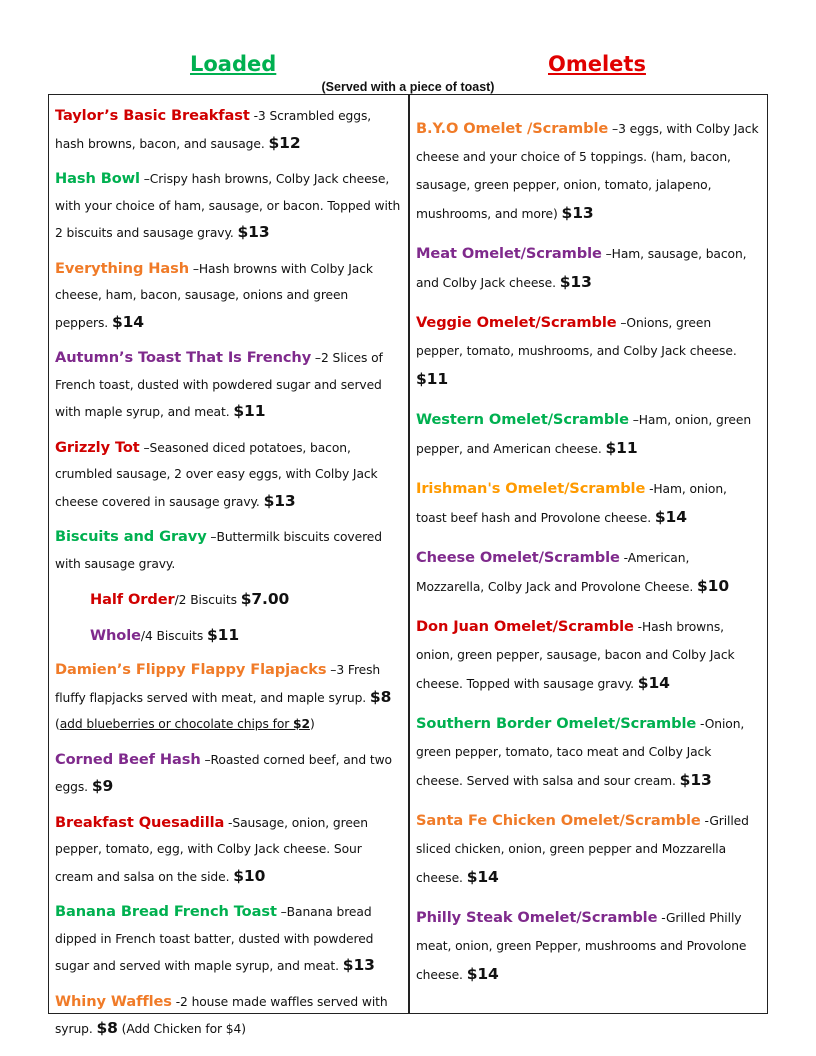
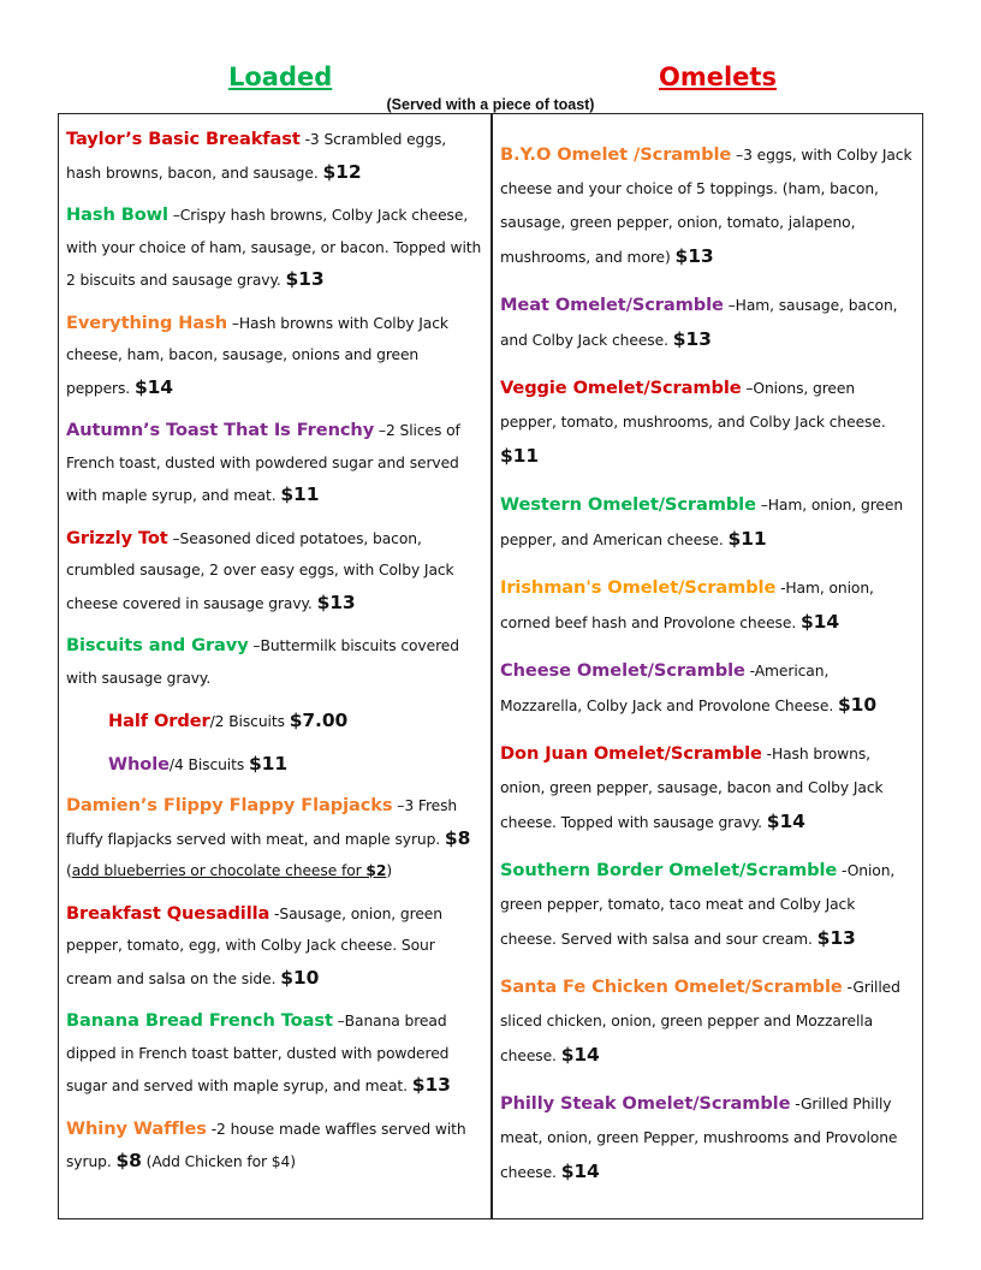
  Loaded
  Omelets
  (Served with a piece of toast)
  Taylor’s Basic Breakfast -3 Scrambled eggs, hash browns, bacon, and sausage. $12
  Hash Bowl –Crispy hash browns, Colby Jack cheese, with your choice of ham, sausage, or bacon. Topped with 2 biscuits and sausage gravy. $13
  Everything Hash –Hash browns with Colby Jack cheese, ham, bacon, sausage, onions and green peppers. $14
  Autumn’s Toast That Is Frenchy –2 Slices of French toast, dusted with powdered sugar and served with maple syrup, and meat. $11
  Grizzly Tot –Seasoned diced potatoes, bacon, crumbled sausage, 2 over easy eggs, with Colby Jack cheese covered in sausage gravy. $13
  Biscuits and Gravy –Buttermilk biscuits covered with sausage gravy.
  Half Order/2 Biscuits $7.00
  Whole/4 Biscuits $11
- Damien’s Flippy Flappy Flapjacks –3 Fresh fluffy flapjacks served with meat, and maple syrup. $8 (add blueberries or chocolate chips for $2)
+ Damien’s Flippy Flappy Flapjacks –3 Fresh fluffy flapjacks served with meat, and maple syrup. $8 (add blueberries or chocolate cheese for $2)
- Corned Beef Hash –Roasted corned beef, and two eggs. $9
  Breakfast Quesadilla -Sausage, onion, green pepper, tomato, egg, with Colby Jack cheese. Sour cream and salsa on the side. $10
  Banana Bread French Toast –Banana bread dipped in French toast batter, dusted with powdered sugar and served with maple syrup, and meat. $13
  Whiny Waffles -2 house made waffles served with syrup. $8 (Add Chicken for $4)
  B.Y.O Omelet /Scramble –3 eggs, with Colby Jack cheese and your choice of 5 toppings. (ham, bacon, sausage, green pepper, onion, tomato, jalapeno, mushrooms, and more) $13
  Meat Omelet/Scramble –Ham, sausage, bacon, and Colby Jack cheese. $13
  Veggie Omelet/Scramble –Onions, green pepper, tomato, mushrooms, and Colby Jack cheese. $11
  Western Omelet/Scramble –Ham, onion, green pepper, and American cheese. $11
- Irishman's Omelet/Scramble -Ham, onion, toast beef hash and Provolone cheese. $14
+ Irishman's Omelet/Scramble -Ham, onion, corned beef hash and Provolone cheese. $14
  Cheese Omelet/Scramble -American, Mozzarella, Colby Jack and Provolone Cheese. $10
  Don Juan Omelet/Scramble -Hash browns, onion, green pepper, sausage, bacon and Colby Jack cheese. Topped with sausage gravy. $14
  Southern Border Omelet/Scramble -Onion, green pepper, tomato, taco meat and Colby Jack cheese. Served with salsa and sour cream. $13
  Santa Fe Chicken Omelet/Scramble -Grilled sliced chicken, onion, green pepper and Mozzarella cheese. $14
  Philly Steak Omelet/Scramble -Grilled Philly meat, onion, green Pepper, mushrooms and Provolone cheese. $14
